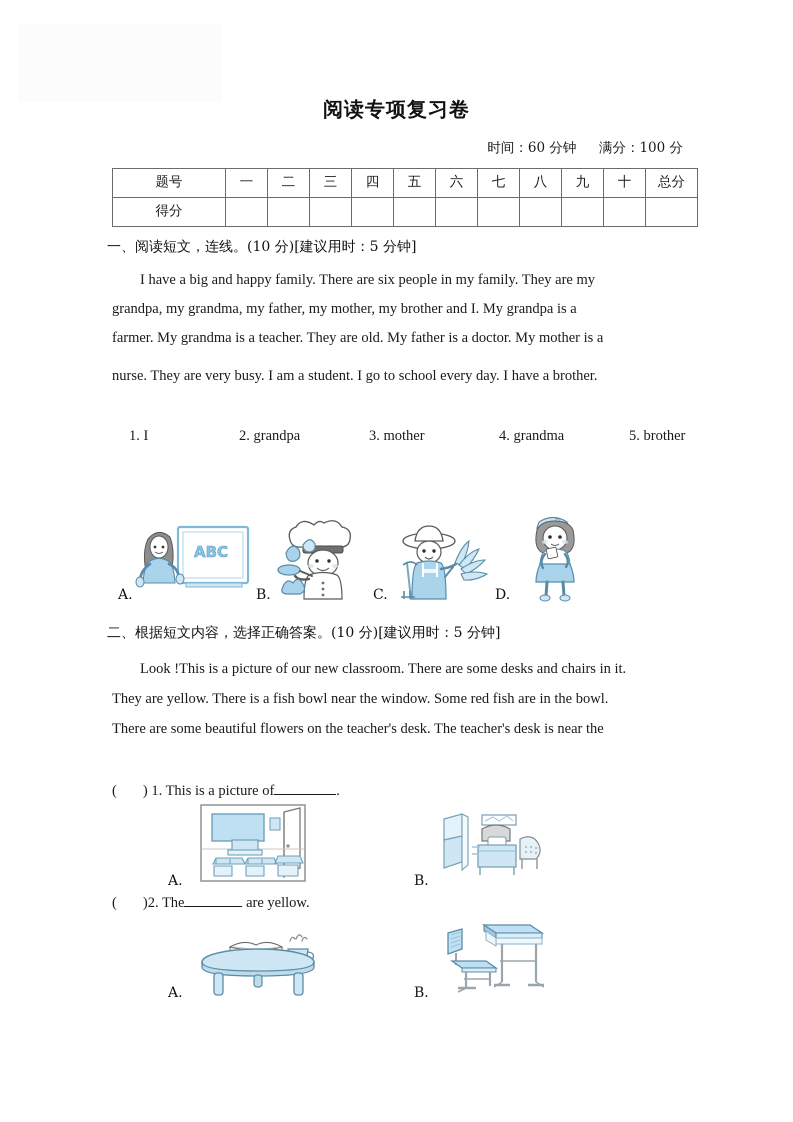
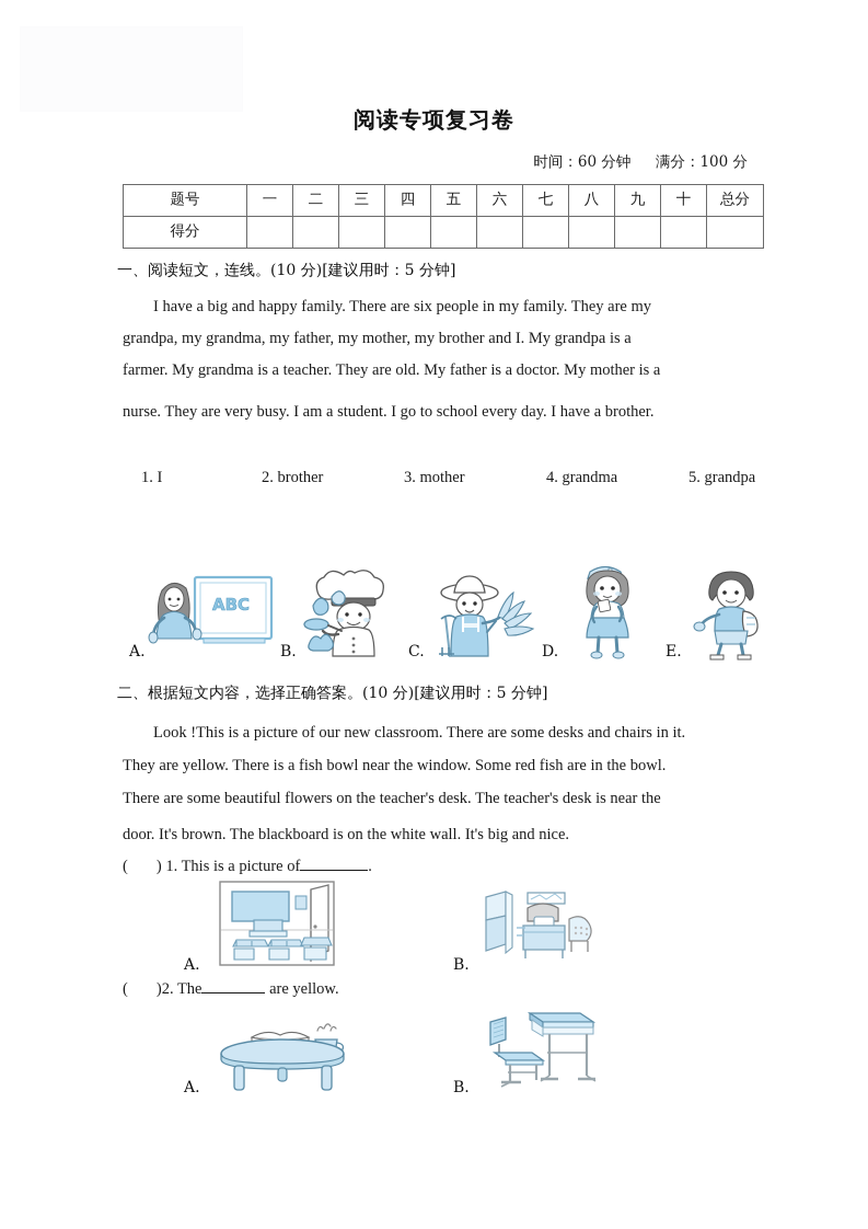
  阅读专项复习卷
  时间：60 分钟 满分：100 分
  题号	一	二	三	四	五	六	七	八	九	十	总分
  得分
  一、阅读短文，连线。(10 分)[建议用时：5 分钟]
  I have a big and happy family. There are six people in my family. They are my
  grandpa, my grandma, my father, my mother, my brother and I. My grandpa is a
  farmer. My grandma is a teacher. They are old. My father is a doctor. My mother is a
  nurse. They are very busy. I am a student. I go to school every day. I have a brother.
  1. I
- 2. grandpa
+ 2. brother
  3. mother
  4. grandma
- 5. brother
+ 5. grandpa
  A.
  ABC
  B.
  C.
  D.
+ E.
  二、根据短文内容，选择正确答案。(10 分)[建议用时：5 分钟]
  Look !This is a picture of our new classroom. There are some desks and chairs in it.
  They are yellow. There is a fish bowl near the window. Some red fish are in the bowl.
  There are some beautiful flowers on the teacher's desk. The teacher's desk is near the
+ door. It's brown. The blackboard is on the white wall. It's big and nice.
  ( ) 1. This is a picture of .
  A.
  B.
  ( )2. The are yellow.
  A.
  B.
